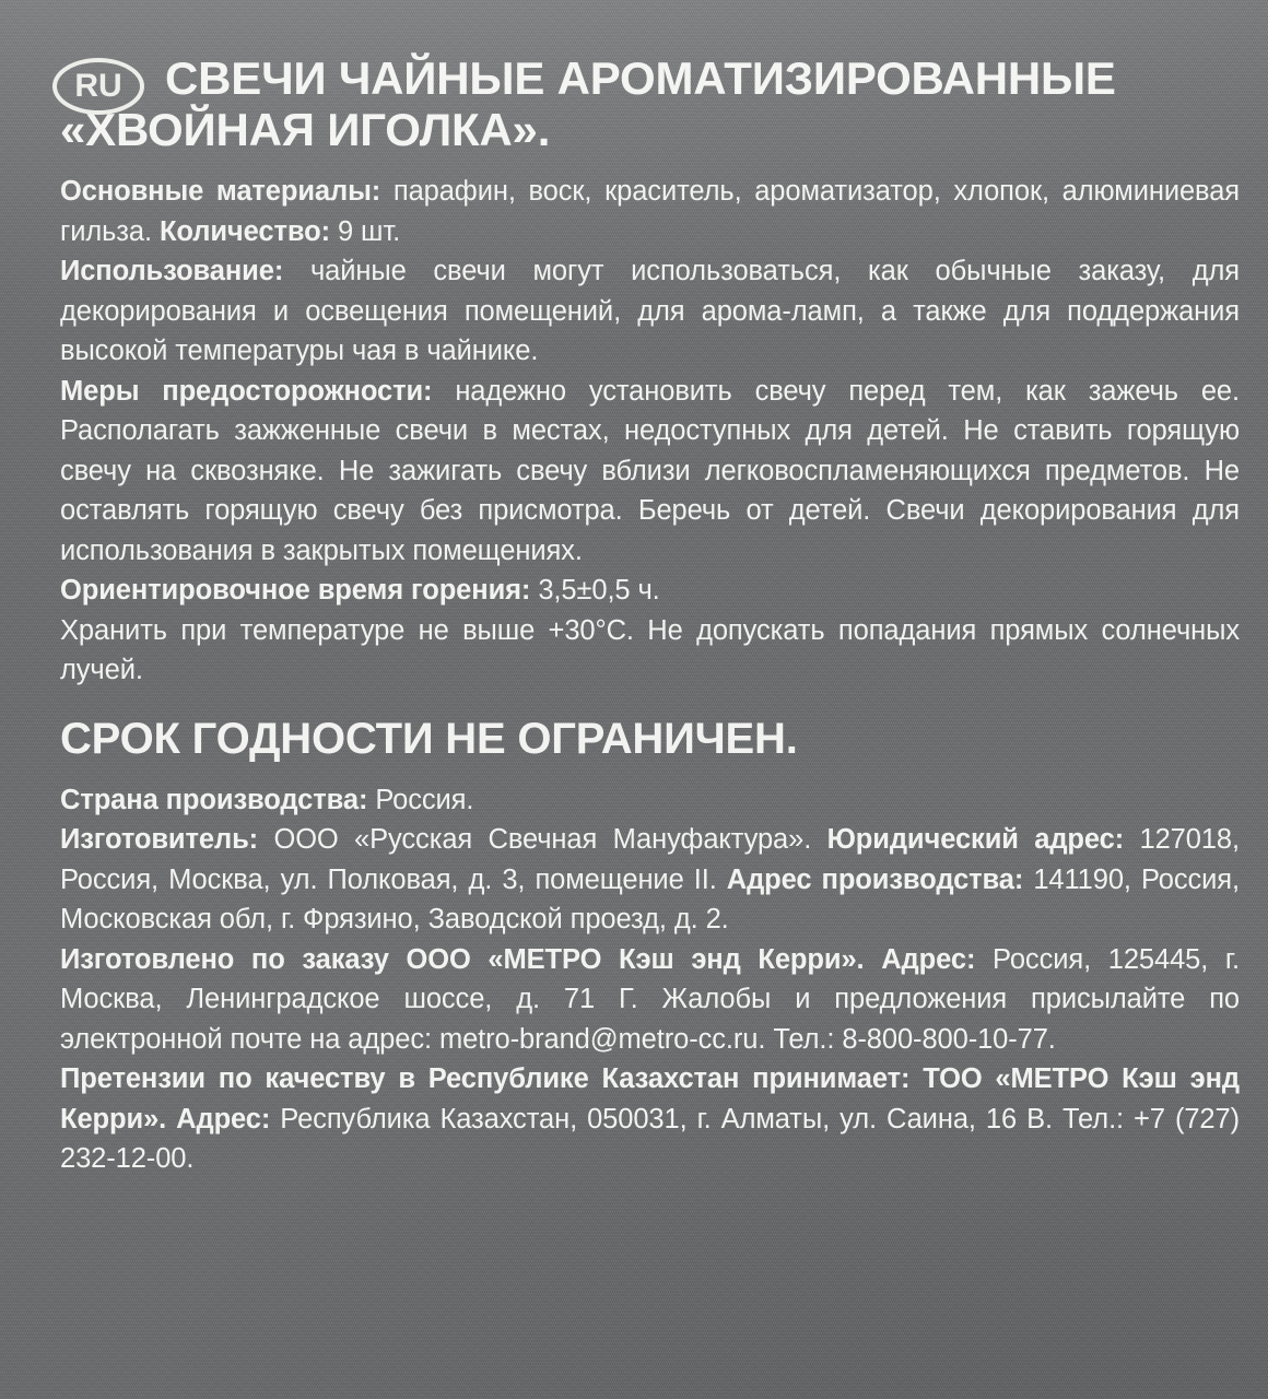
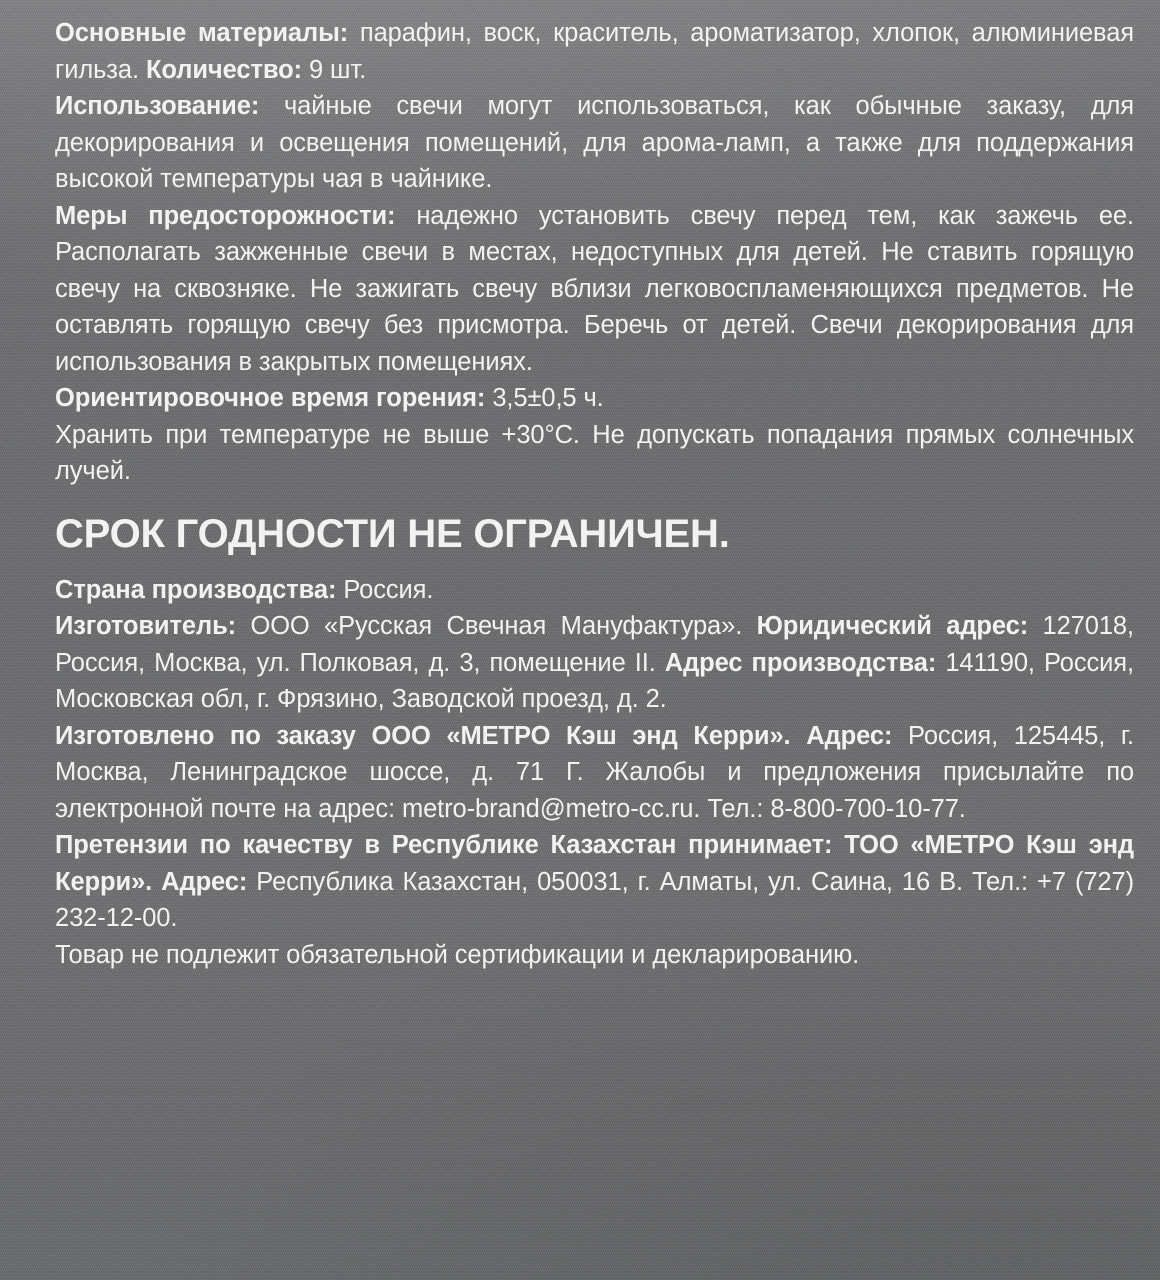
- RU
- СВЕЧИ ЧАЙНЫЕ АРОМАТИЗИРОВАННЫЕ
- «ХВОЙНАЯ ИГОЛКА».
  Основные материалы: парафин, воск, краситель, ароматизатор, хлопок, алюминиевая гильза. Количество: 9 шт.
  Использование: чайные свечи могут использоваться, как обычные заказу, для декорирования и освещения помещений, для арома-ламп, а также для поддержания высокой температуры чая в чайнике.
  Меры предосторожности: надежно установить свечу перед тем, как зажечь ее. Располагать зажженные свечи в местах, недоступных для детей. Не ставить горящую свечу на сквозняке. Не зажигать свечу вблизи легковоспламеняющихся предметов. Не оставлять горящую свечу без присмотра. Беречь от детей. Свечи декорирования для использования в закрытых помещениях.
  Ориентировочное время горения: 3,5±0,5 ч.
  Хранить при температуре не выше +30°C. Не допускать попадания прямых солнечных лучей.
  СРОК ГОДНОСТИ НЕ ОГРАНИЧЕН.
  Страна производства: Россия.
  Изготовитель: ООО «Русская Свечная Мануфактура». Юридический адрес: 127018, Россия, Москва, ул. Полковая, д. 3, помещение II. Адрес производства: 141190, Россия, Московская обл, г. Фрязино, Заводской проезд, д. 2.
- Изготовлено по заказу ООО «МЕТРО Кэш энд Керри». Адрес: Россия, 125445, г. Москва, Ленинградское шоссе, д. 71 Г. Жалобы и предложения присылайте по электронной почте на адрес: metro-brand@metro-cc.ru. Тел.: 8-800-800-10-77.
+ Изготовлено по заказу ООО «МЕТРО Кэш энд Керри». Адрес: Россия, 125445, г. Москва, Ленинградское шоссе, д. 71 Г. Жалобы и предложения присылайте по электронной почте на адрес: metro-brand@metro-cc.ru. Тел.: 8-800-700-10-77.
  Претензии по качеству в Республике Казахстан принимает: ТОО «МЕТРО Кэш энд Керри». Адрес: Республика Казахстан, 050031, г. Алматы, ул. Саина, 16 В. Тел.: +7 (727) 232-12-00.
+ Товар не подлежит обязательной сертификации и декларированию.
